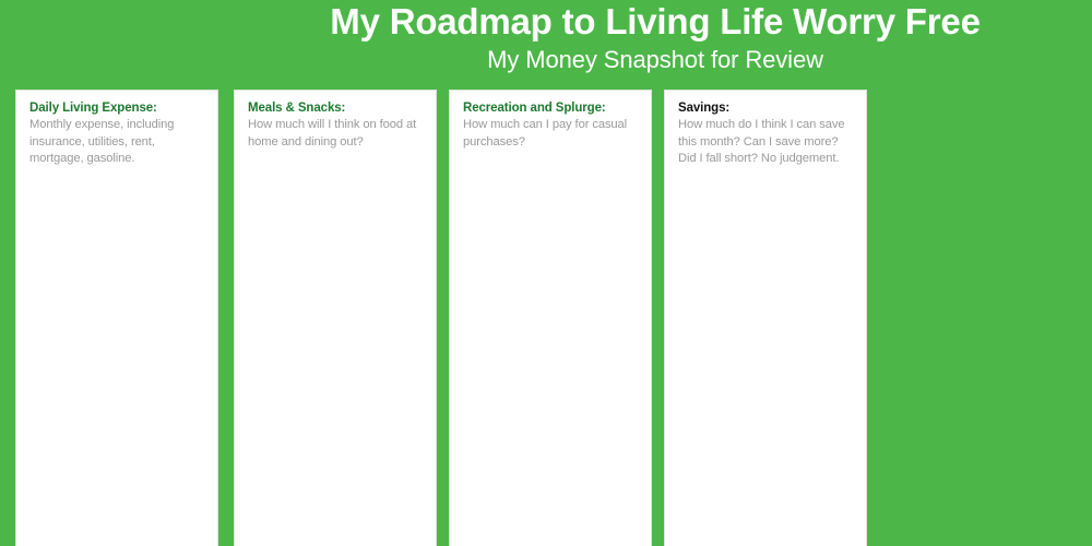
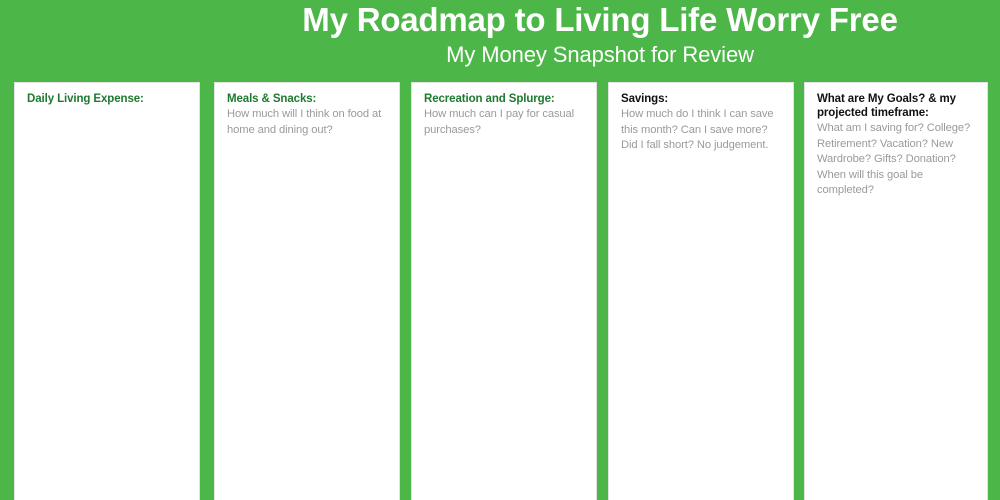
  My Roadmap to Living Life Worry Free
  My Money Snapshot for Review
  Daily Living Expense:
- Monthly expense, including insurance, utilities, rent, mortgage, gasoline.
  Meals & Snacks:
  How much will I think on food at home and dining out?
  Recreation and Splurge:
  How much can I pay for casual purchases?
  Savings:
  How much do I think I can save this month? Can I save more? Did I fall short? No judgement.
+ What are My Goals? & my projected timeframe:
+ What am I saving for? College? Retirement? Vacation? New Wardrobe? Gifts? Donation?When will this goal be completed?
